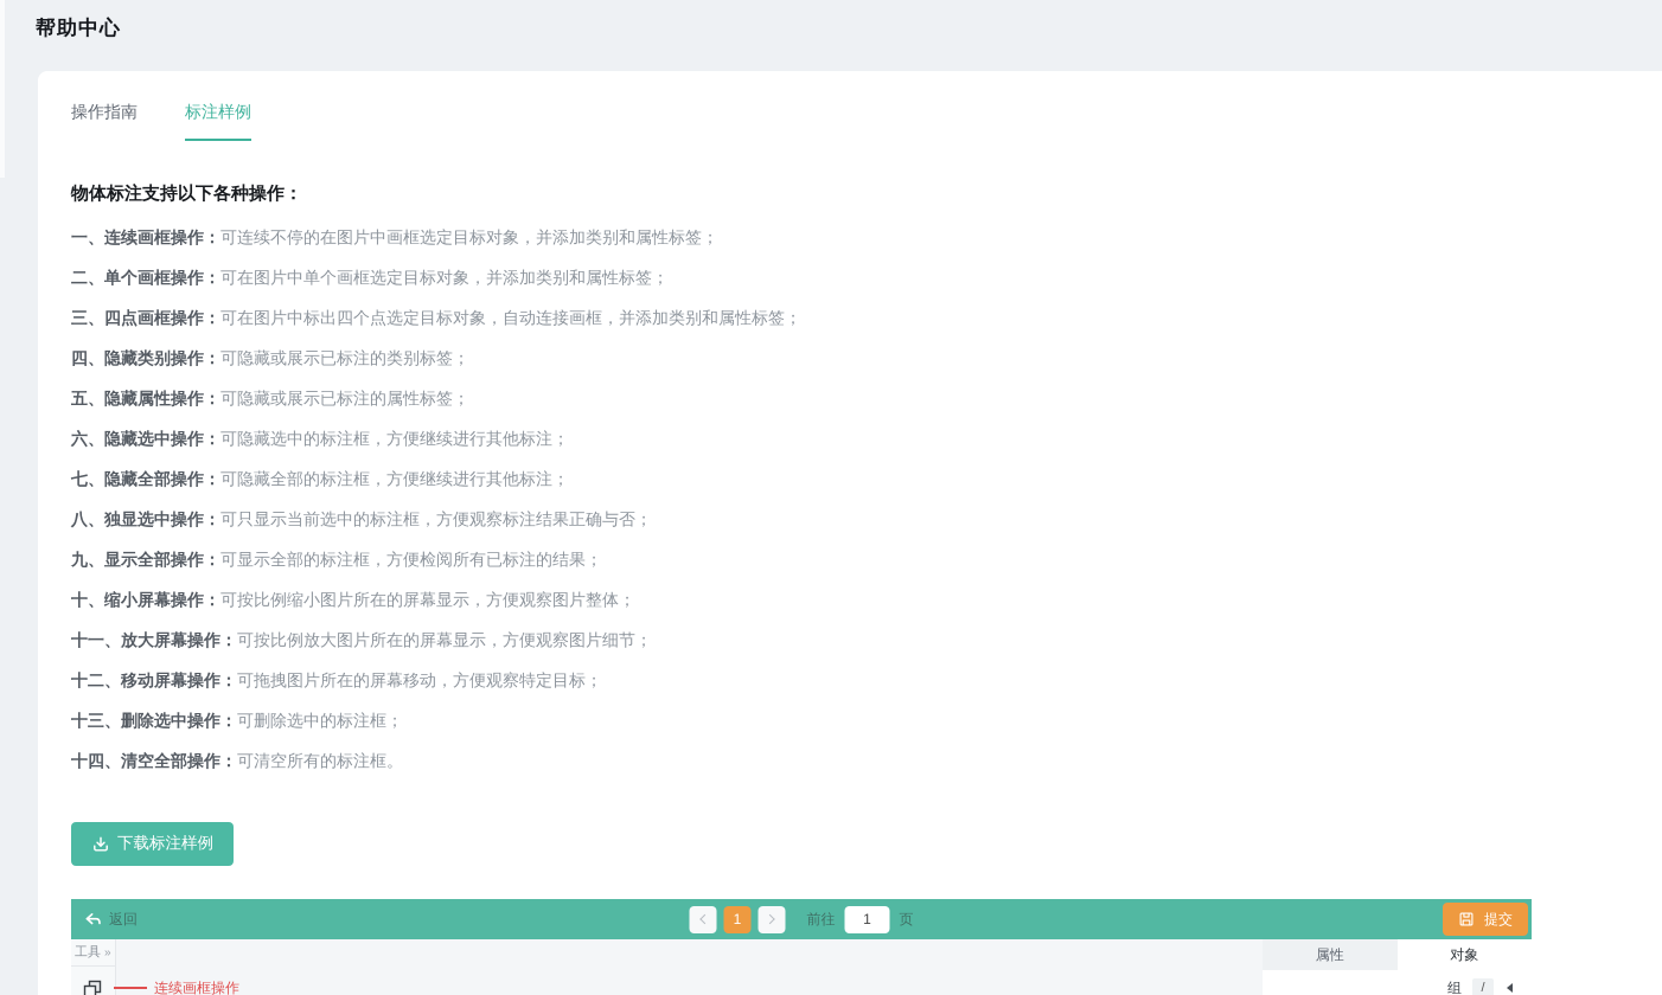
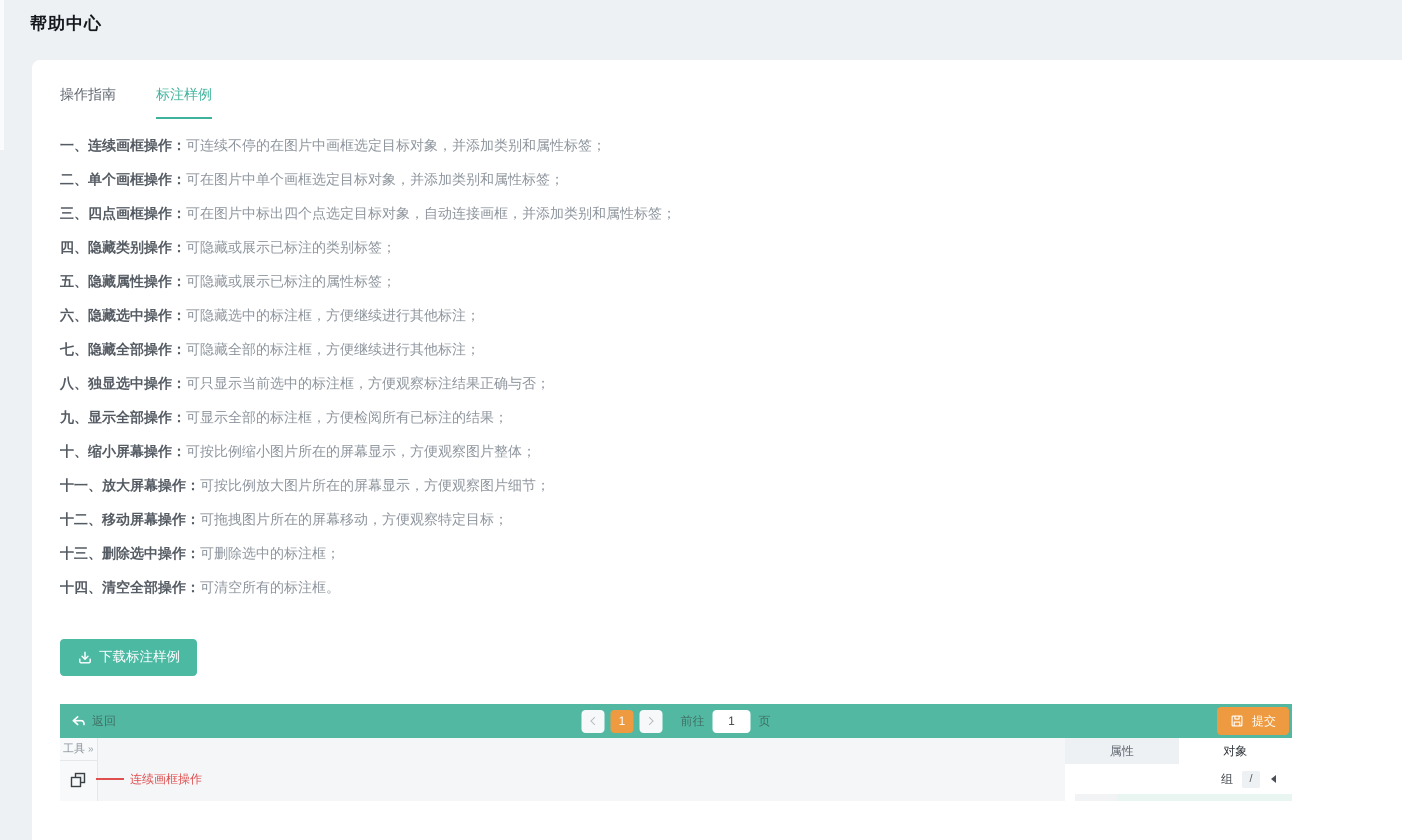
  帮助中心
  操作指南
  标注样例
- 物体标注支持以下各种操作：
  一、连续画框操作：可连续不停的在图片中画框选定目标对象，并添加类别和属性标签；
  二、单个画框操作：可在图片中单个画框选定目标对象，并添加类别和属性标签；
  三、四点画框操作：可在图片中标出四个点选定目标对象，自动连接画框，并添加类别和属性标签；
  四、隐藏类别操作：可隐藏或展示已标注的类别标签；
  五、隐藏属性操作：可隐藏或展示已标注的属性标签；
  六、隐藏选中操作：可隐藏选中的标注框，方便继续进行其他标注；
  七、隐藏全部操作：可隐藏全部的标注框，方便继续进行其他标注；
  八、独显选中操作：可只显示当前选中的标注框，方便观察标注结果正确与否；
  九、显示全部操作：可显示全部的标注框，方便检阅所有已标注的结果；
  十、缩小屏幕操作：可按比例缩小图片所在的屏幕显示，方便观察图片整体；
  十一、放大屏幕操作：可按比例放大图片所在的屏幕显示，方便观察图片细节；
  十二、移动屏幕操作：可拖拽图片所在的屏幕移动，方便观察特定目标；
  十三、删除选中操作：可删除选中的标注框；
  十四、清空全部操作：可清空所有的标注框。
  下载标注样例
  返回
  1
  前往
  1
  页
  提交
  工具
  »
  连续画框操作
  属性
  对象
  组
  /
